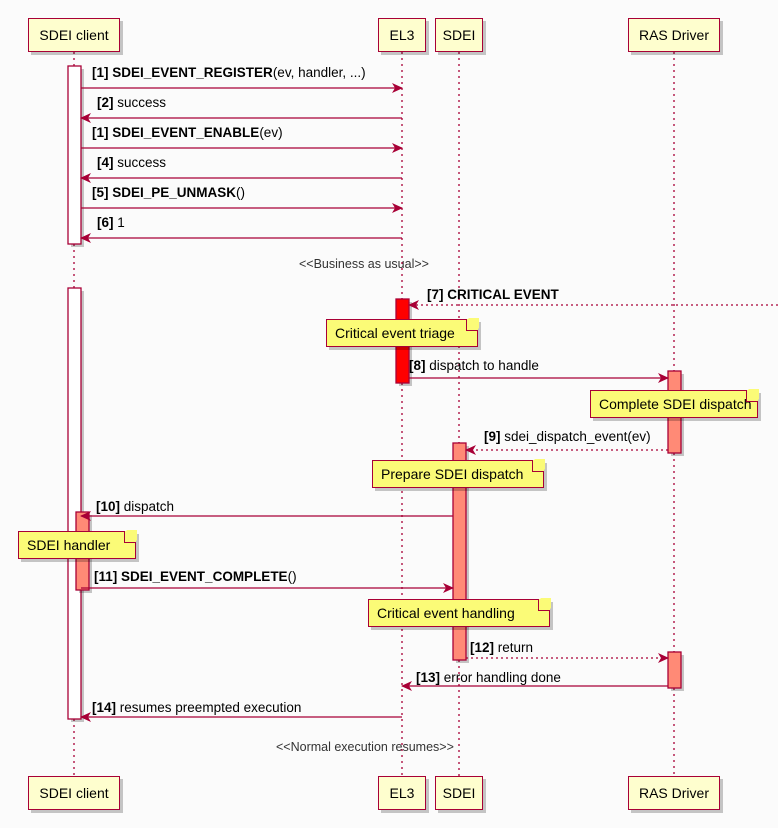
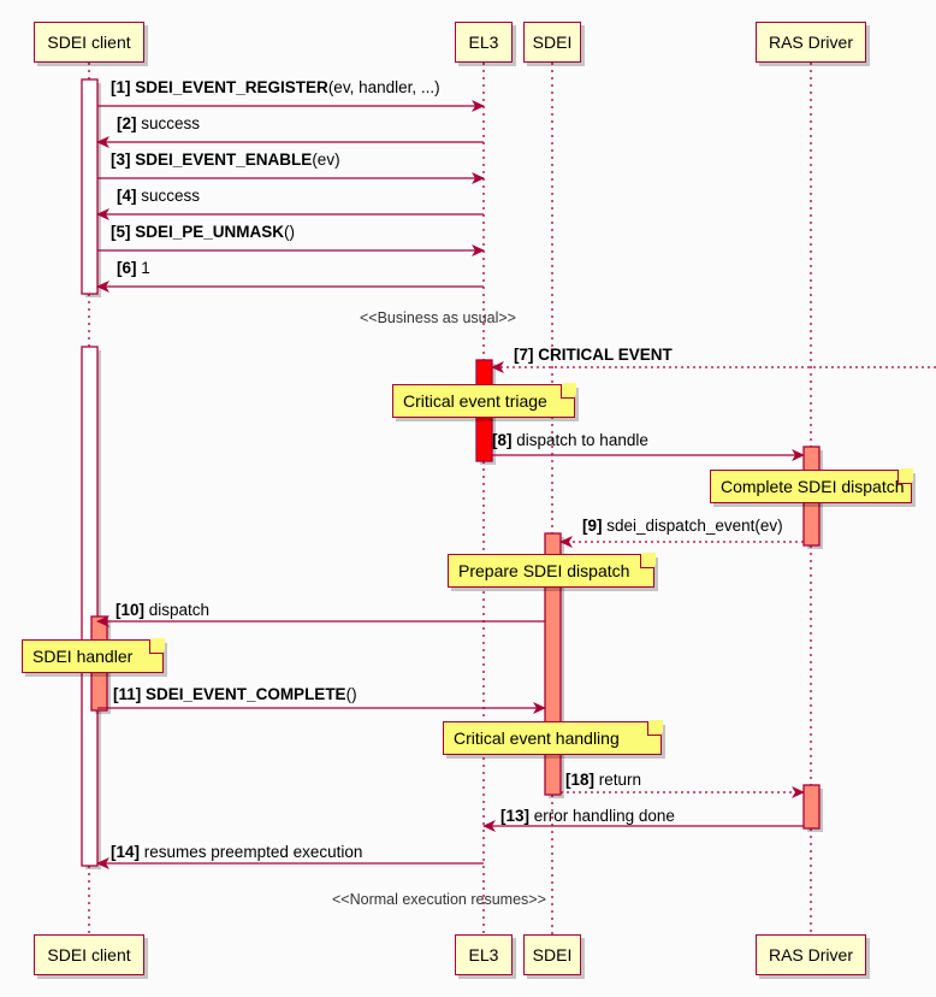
  SDEI client
  EL3
  SDEI
  RAS Driver
  SDEI client
  EL3
  SDEI
  RAS Driver
  Critical event triage
  Complete SDEI dispatch
  Prepare SDEI dispatch
  SDEI handler
  Critical event handling
  [1] SDEI_EVENT_REGISTER(ev, handler, ...)
  [2] success
- [1] SDEI_EVENT_ENABLE(ev)
+ [3] SDEI_EVENT_ENABLE(ev)
  [4] success
  [5] SDEI_PE_UNMASK()
  [6] 1
  [7] CRITICAL EVENT
  [8] dispatch to handle
  [9] sdei_dispatch_event(ev)
  [10] dispatch
  [11] SDEI_EVENT_COMPLETE()
- [12] return
+ [18] return
  [13] error handling done
  [14] resumes preempted execution
  <<Business as usual>>
  <<Normal execution resumes>>
